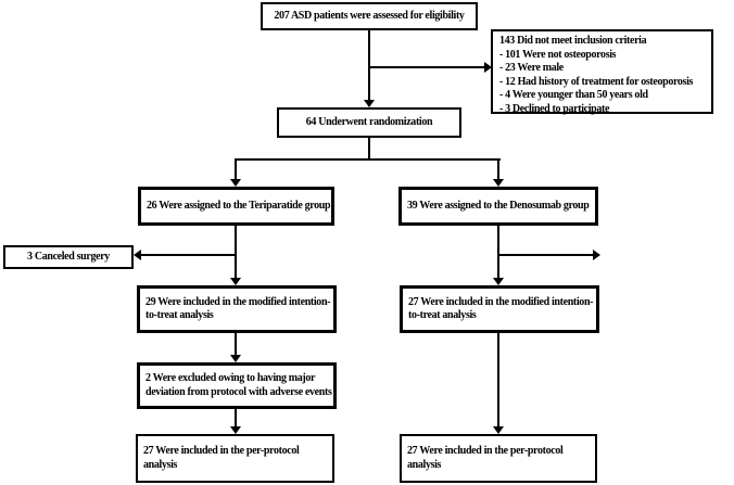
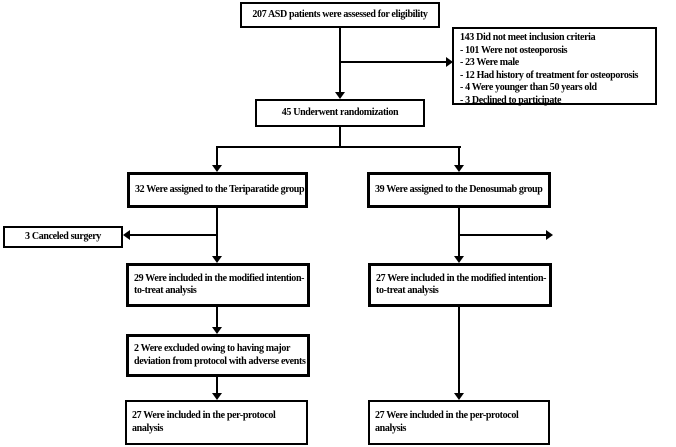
  207 ASD patients were assessed for eligibility
  143 Did not meet inclusion criteria
  - 101 Were not osteoporosis
  - 23 Were male
  - 12 Had history of treatment for osteoporosis
  - 4 Were younger than 50 years old
  - 3 Declined to participate
- 64 Underwent randomization
+ 45 Underwent randomization
- 26 Were assigned to the Teriparatide group
+ 32 Were assigned to the Teriparatide group
  39 Were assigned to the Denosumab group
  3 Canceled surgery
  29 Were included in the modified intention-
  to-treat analysis
  27 Were included in the modified intention-
  to-treat analysis
  2 Were excluded owing to having major
  deviation from protocol with adverse events
  27 Were included in the per-protocol
  analysis
  27 Were included in the per-protocol
  analysis
